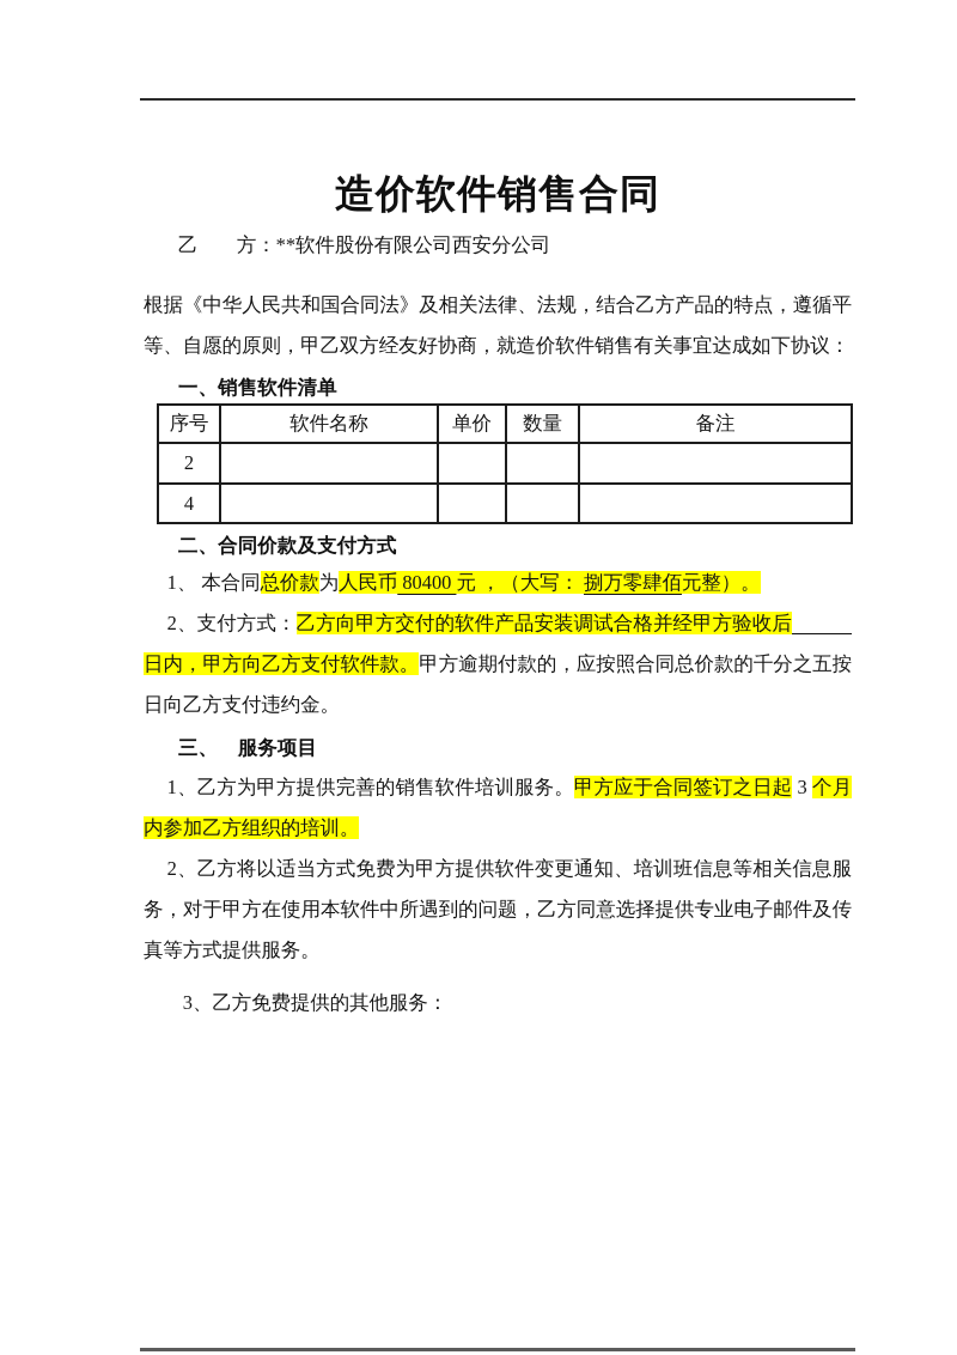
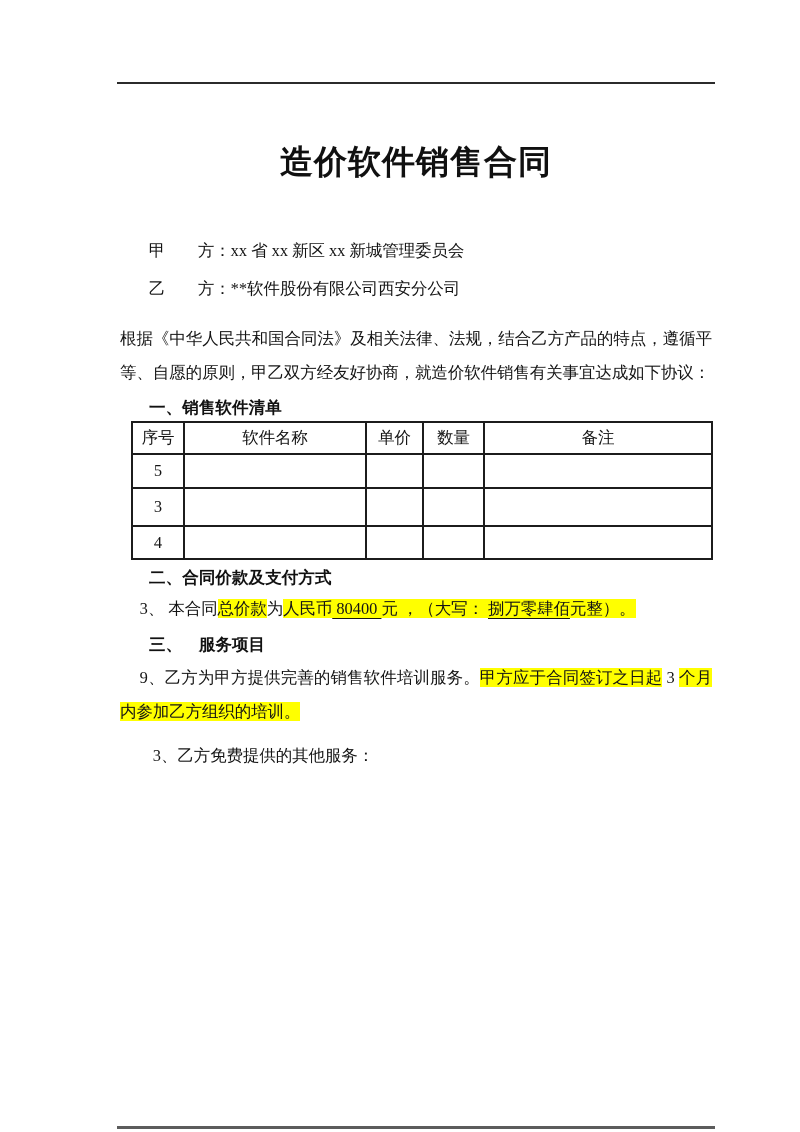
  造价软件销售合同
+ 甲 方：xx 省 xx 新区 xx 新城管理委员会
  乙 方：**软件股份有限公司西安分公司
  根据《中华人民共和国合同法》及相关法律、法规，结合乙方产品的特点，遵循平等、自愿的原则，甲乙双方经友好协商，就造价软件销售有关事宜达成如下协议：
  一、销售软件清单
  序号	软件名称	单价	数量	备注
- 2
+ 5
+ 3
  4
  二、合同价款及支付方式
- 1、 本合同总价款为人民币 80400 元 ，（大写： 捌万零肆佰元整）。
+ 3、 本合同总价款为人民币 80400 元 ，（大写： 捌万零肆佰元整）。
- 2、支付方式：乙方向甲方交付的软件产品安装调试合格并经甲方验收后日内，甲方向乙方支付软件款。甲方逾期付款的，应按照合同总价款的千分之五按日向乙方支付违约金。
  三、 服务项目
- 1、乙方为甲方提供完善的销售软件培训服务。甲方应于合同签订之日起 3 个月内参加乙方组织的培训。
+ 9、乙方为甲方提供完善的销售软件培训服务。甲方应于合同签订之日起 3 个月内参加乙方组织的培训。
- 2、乙方将以适当方式免费为甲方提供软件变更通知、培训班信息等相关信息服务，对于甲方在使用本软件中所遇到的问题，乙方同意选择提供专业电子邮件及传真等方式提供服务。
  3、乙方免费提供的其他服务：
